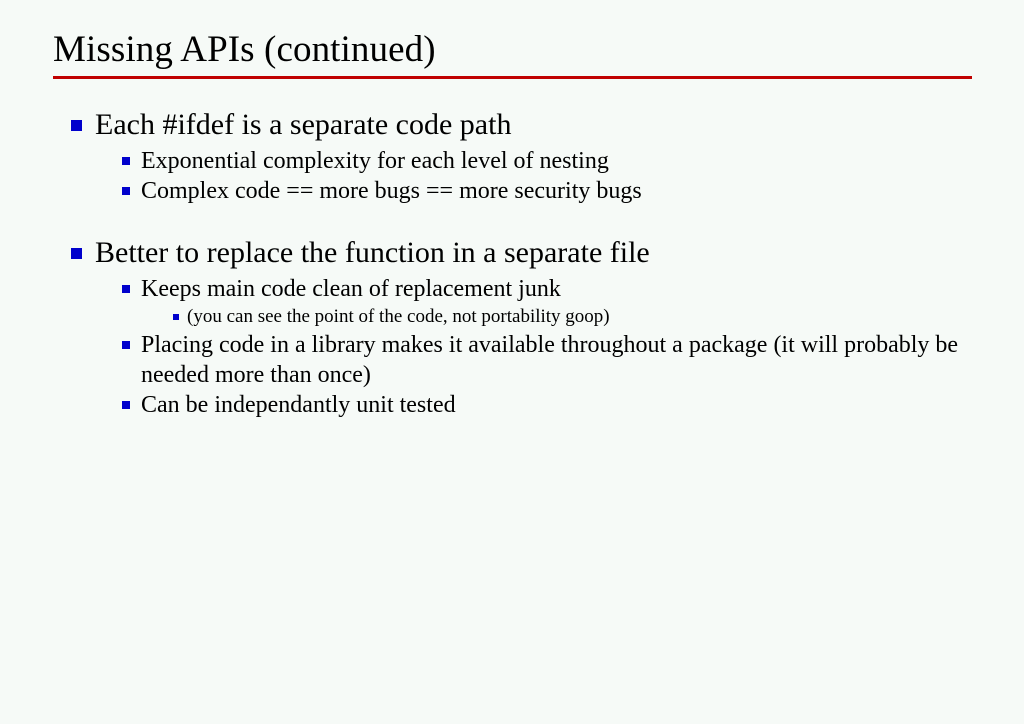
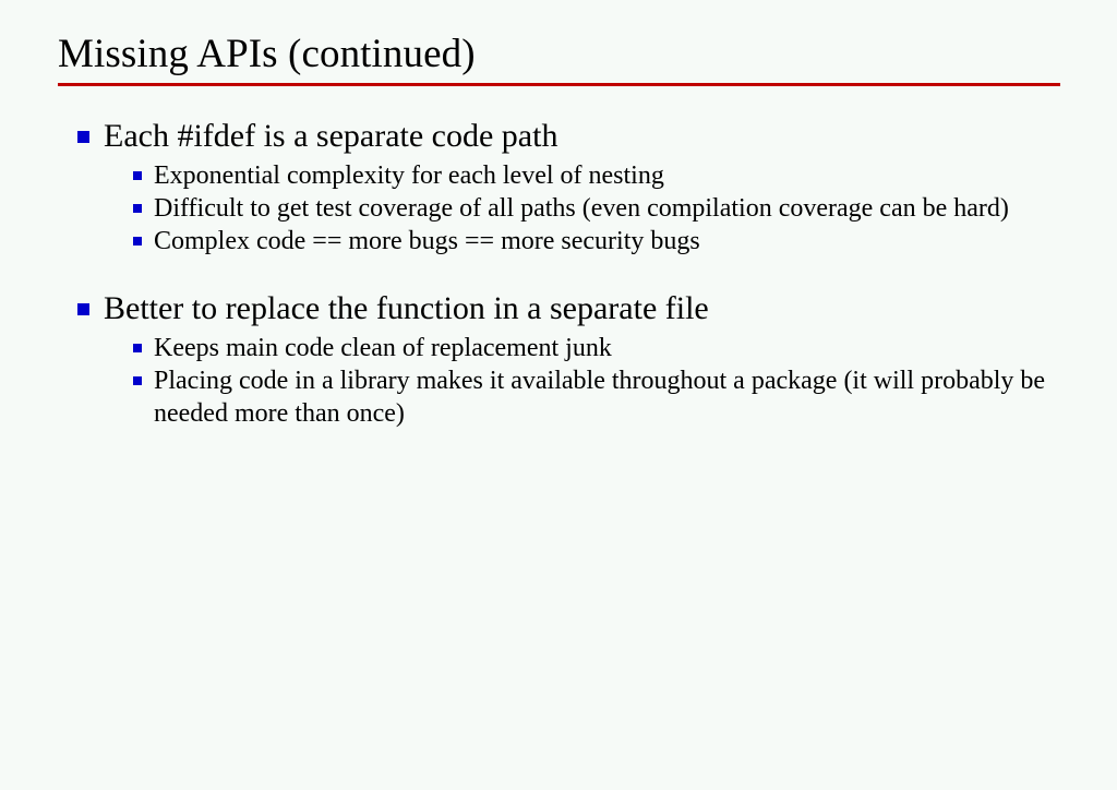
  Missing APIs (continued)
  Each #ifdef is a separate code path
  Exponential complexity for each level of nesting
+ Difficult to get test coverage of all paths (even compilation coverage can be hard)
  Complex code == more bugs == more security bugs
  Better to replace the function in a separate file
  Keeps main code clean of replacement junk
- (you can see the point of the code, not portability goop)
  Placing code in a library makes it available throughout a package (it will probably be needed more than once)
- Can be independantly unit tested
